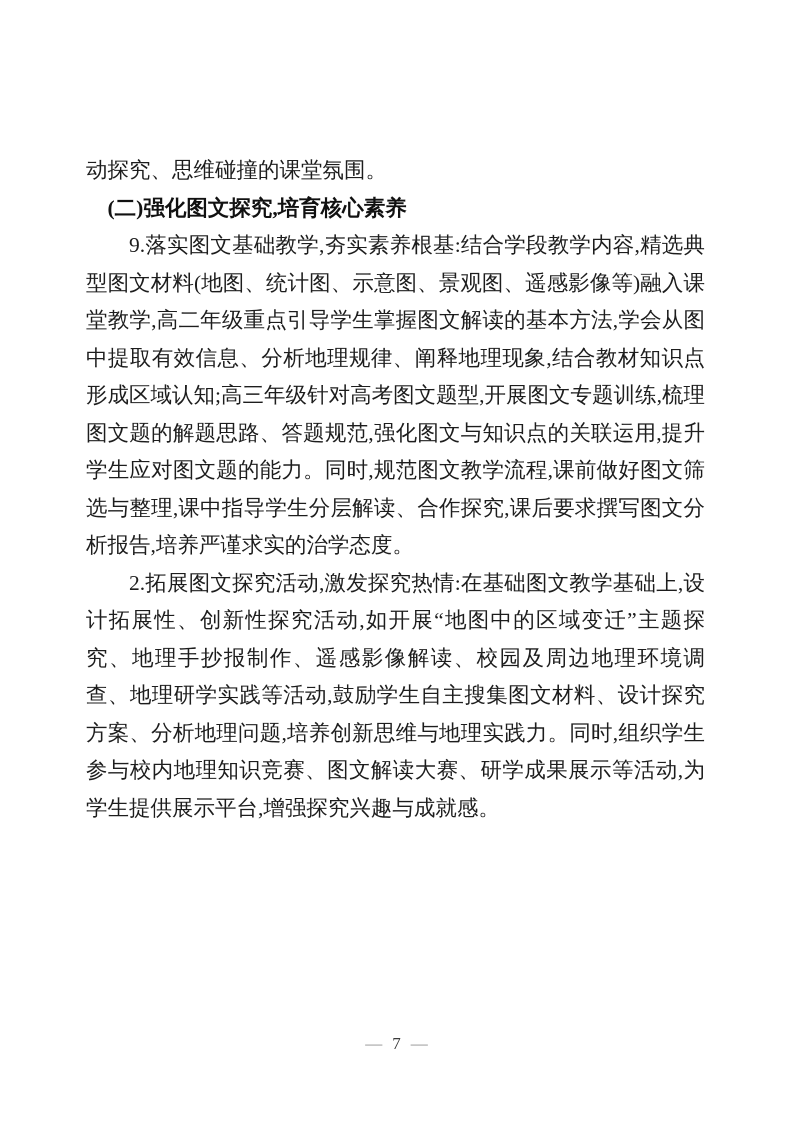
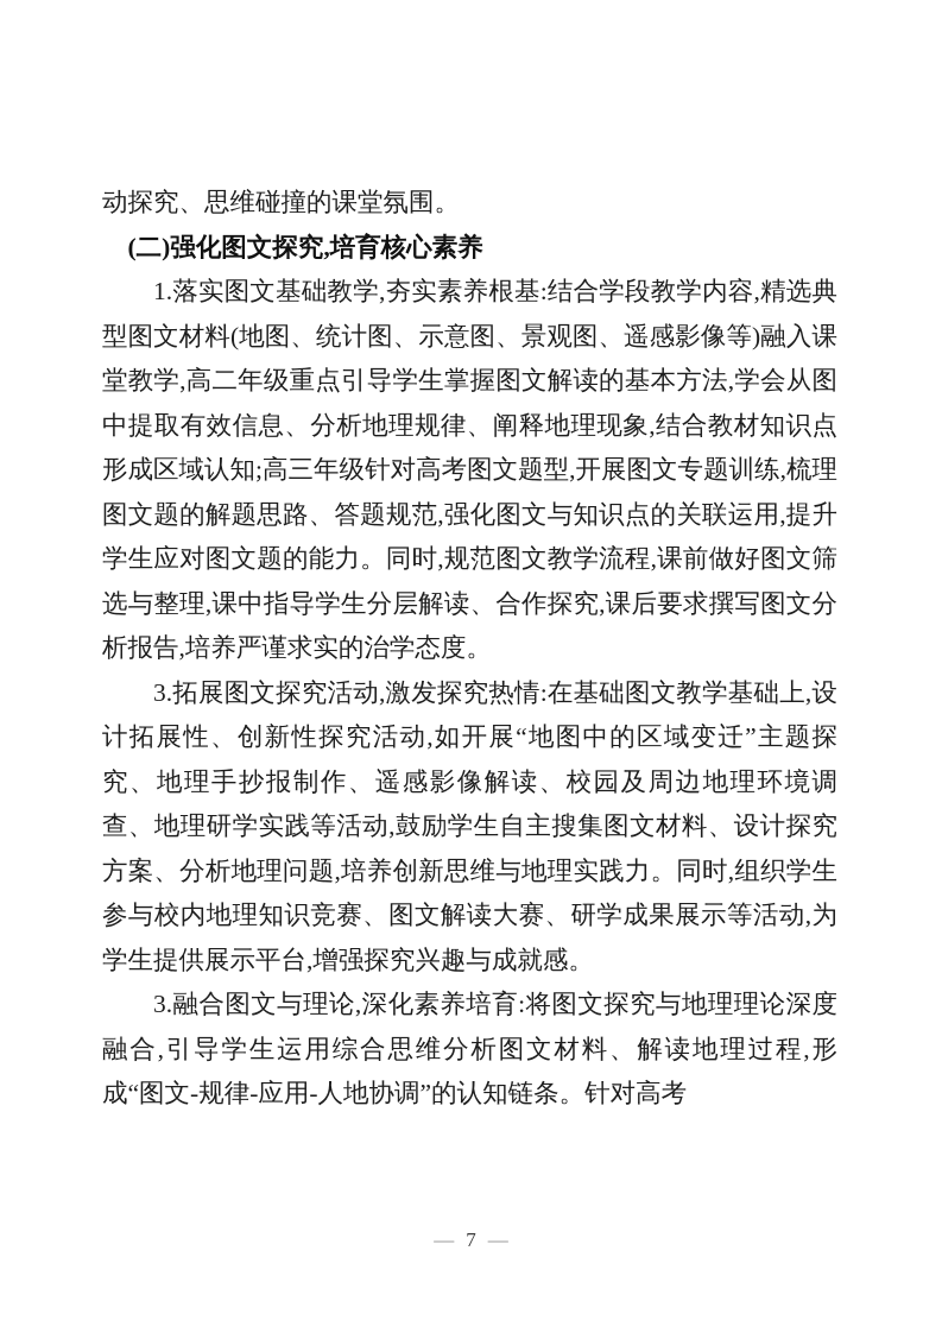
  动探究、思维碰撞的课堂氛围。
  (二)强化图文探究,培育核心素养
- 9.落实图文基础教学,夯实素养根基:结合学段教学内容,精选典型图文材料(地图、统计图、示意图、景观图、遥感影像等)融入课堂教学,高二年级重点引导学生掌握图文解读的基本方法,学会从图中提取有效信息、分析地理规律、阐释地理现象,结合教材知识点形成区域认知;高三年级针对高考图文题型,开展图文专题训练,梳理图文题的解题思路、答题规范,强化图文与知识点的关联运用,提升学生应对图文题的能力。同时,规范图文教学流程,课前做好图文筛选与整理,课中指导学生分层解读、合作探究,课后要求撰写图文分析报告,培养严谨求实的治学态度。
+ 1.落实图文基础教学,夯实素养根基:结合学段教学内容,精选典型图文材料(地图、统计图、示意图、景观图、遥感影像等)融入课堂教学,高二年级重点引导学生掌握图文解读的基本方法,学会从图中提取有效信息、分析地理规律、阐释地理现象,结合教材知识点形成区域认知;高三年级针对高考图文题型,开展图文专题训练,梳理图文题的解题思路、答题规范,强化图文与知识点的关联运用,提升学生应对图文题的能力。同时,规范图文教学流程,课前做好图文筛选与整理,课中指导学生分层解读、合作探究,课后要求撰写图文分析报告,培养严谨求实的治学态度。
- 2.拓展图文探究活动,激发探究热情:在基础图文教学基础上,设计拓展性、创新性探究活动,如开展“地图中的区域变迁”主题探究、地理手抄报制作、遥感影像解读、校园及周边地理环境调查、地理研学实践等活动,鼓励学生自主搜集图文材料、设计探究方案、分析地理问题,培养创新思维与地理实践力。同时,组织学生参与校内地理知识竞赛、图文解读大赛、研学成果展示等活动,为学生提供展示平台,增强探究兴趣与成就感。
+ 3.拓展图文探究活动,激发探究热情:在基础图文教学基础上,设计拓展性、创新性探究活动,如开展“地图中的区域变迁”主题探究、地理手抄报制作、遥感影像解读、校园及周边地理环境调查、地理研学实践等活动,鼓励学生自主搜集图文材料、设计探究方案、分析地理问题,培养创新思维与地理实践力。同时,组织学生参与校内地理知识竞赛、图文解读大赛、研学成果展示等活动,为学生提供展示平台,增强探究兴趣与成就感。
+ 3.融合图文与理论,深化素养培育:将图文探究与地理理论深度融合,引导学生运用综合思维分析图文材料、解读地理过程,形成“图文-规律-应用-人地协调”的认知链条。针对高考
  — 7 —
